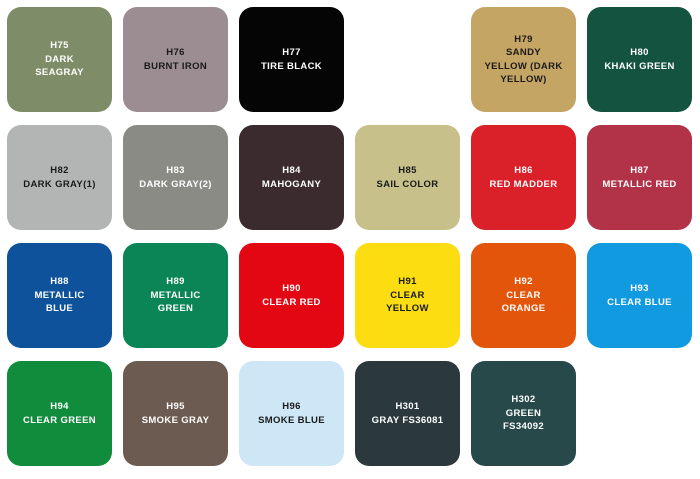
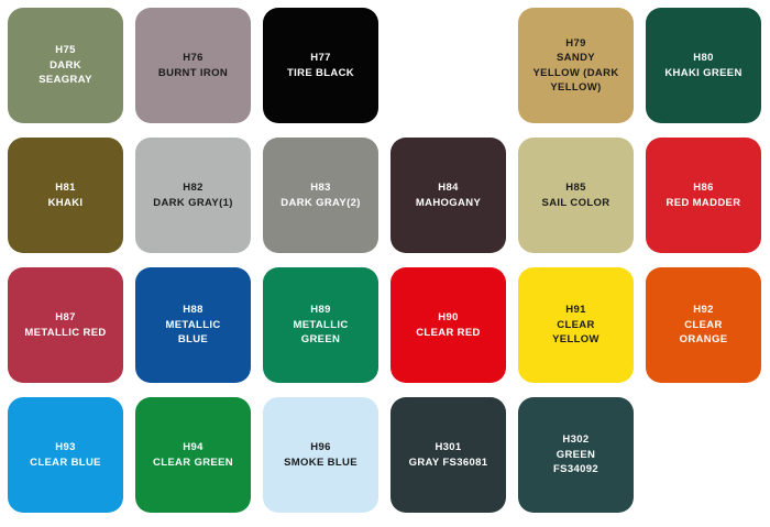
  H75
  DARK
  SEAGRAY
  H76
  BURNT IRON
  H77
  TIRE BLACK
  H79
  SANDY
  YELLOW (DARK
  YELLOW)
  H80
  KHAKI GREEN
+ H81
+ KHAKI
  H82
  DARK GRAY(1)
  H83
  DARK GRAY(2)
  H84
  MAHOGANY
  H85
  SAIL COLOR
  H86
  RED MADDER
  H87
  METALLIC RED
  H88
  METALLIC
  BLUE
  H89
  METALLIC
  GREEN
  H90
  CLEAR RED
  H91
  CLEAR
  YELLOW
  H92
  CLEAR
  ORANGE
  H93
  CLEAR BLUE
  H94
  CLEAR GREEN
- H95
- SMOKE GRAY
  H96
  SMOKE BLUE
  H301
  GRAY FS36081
  H302
  GREEN
  FS34092
